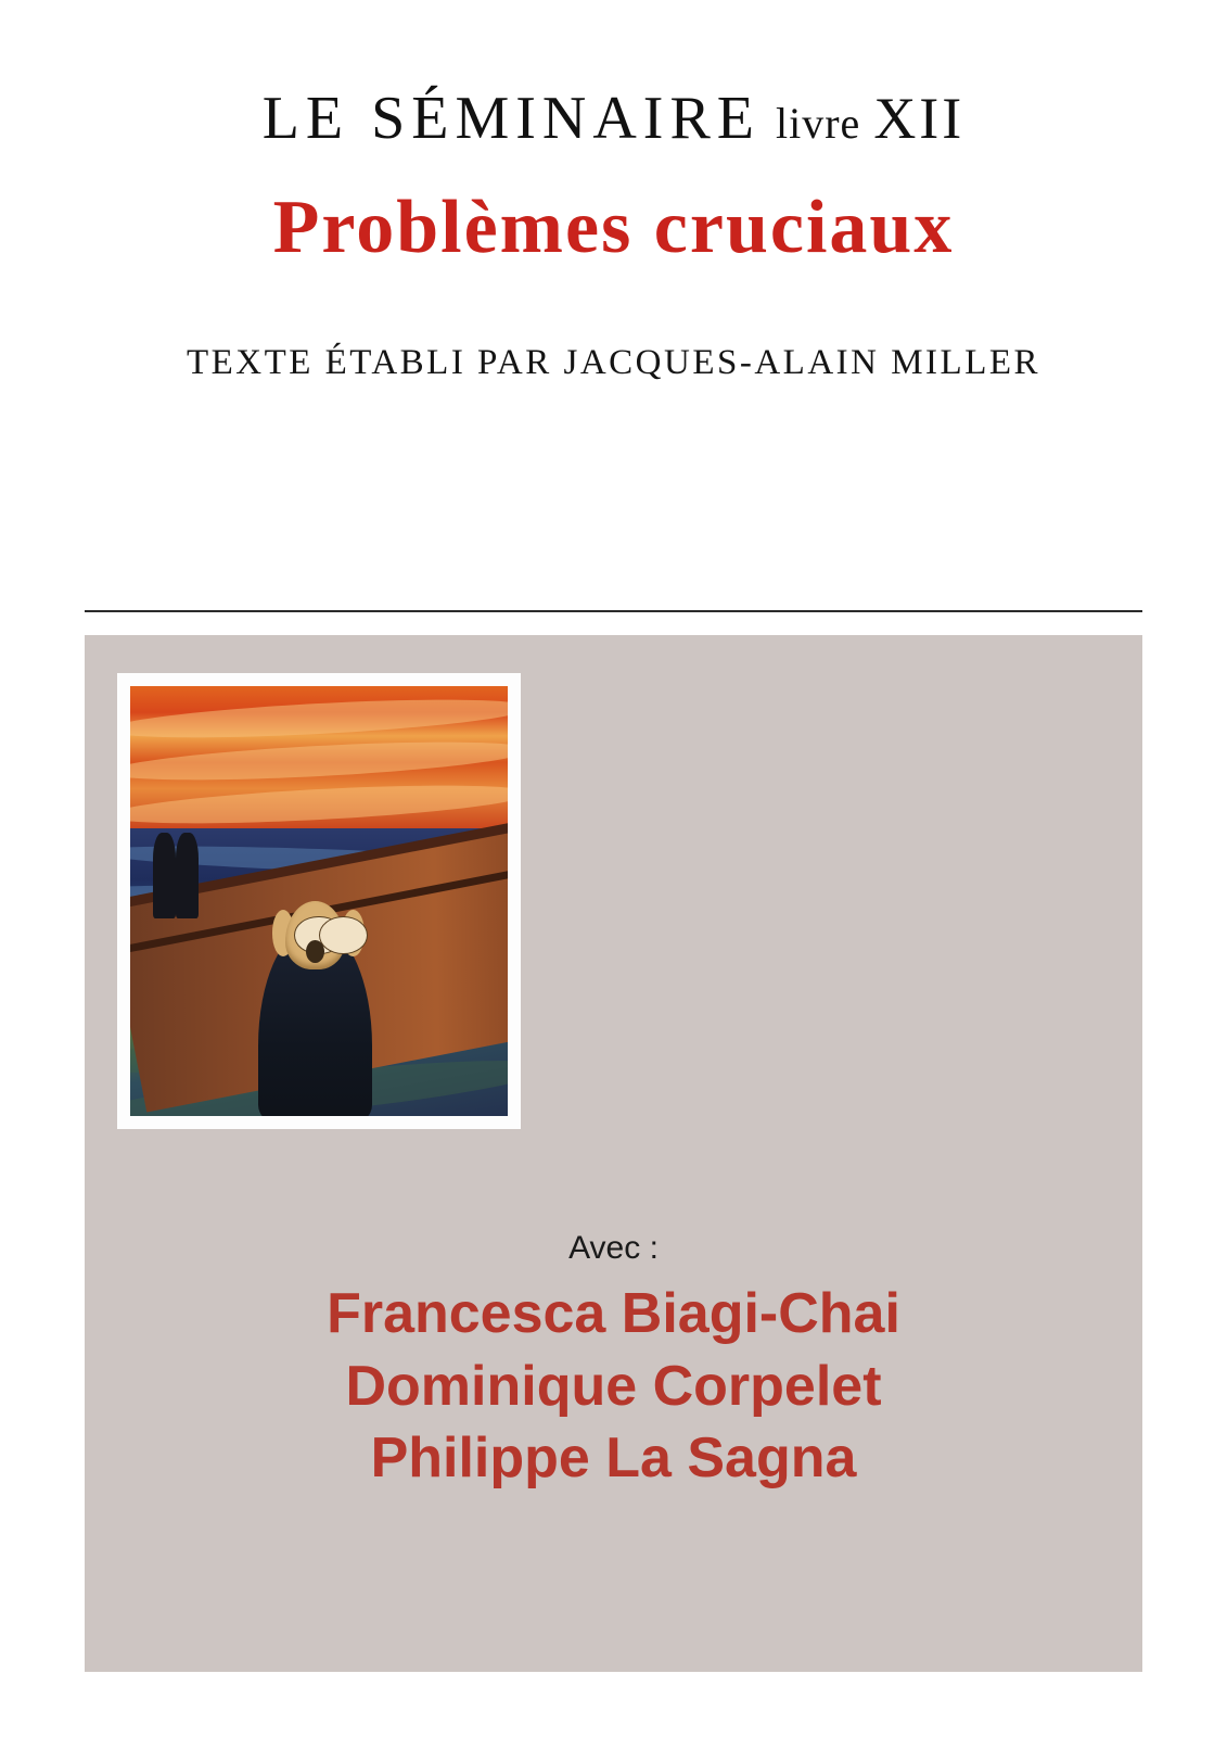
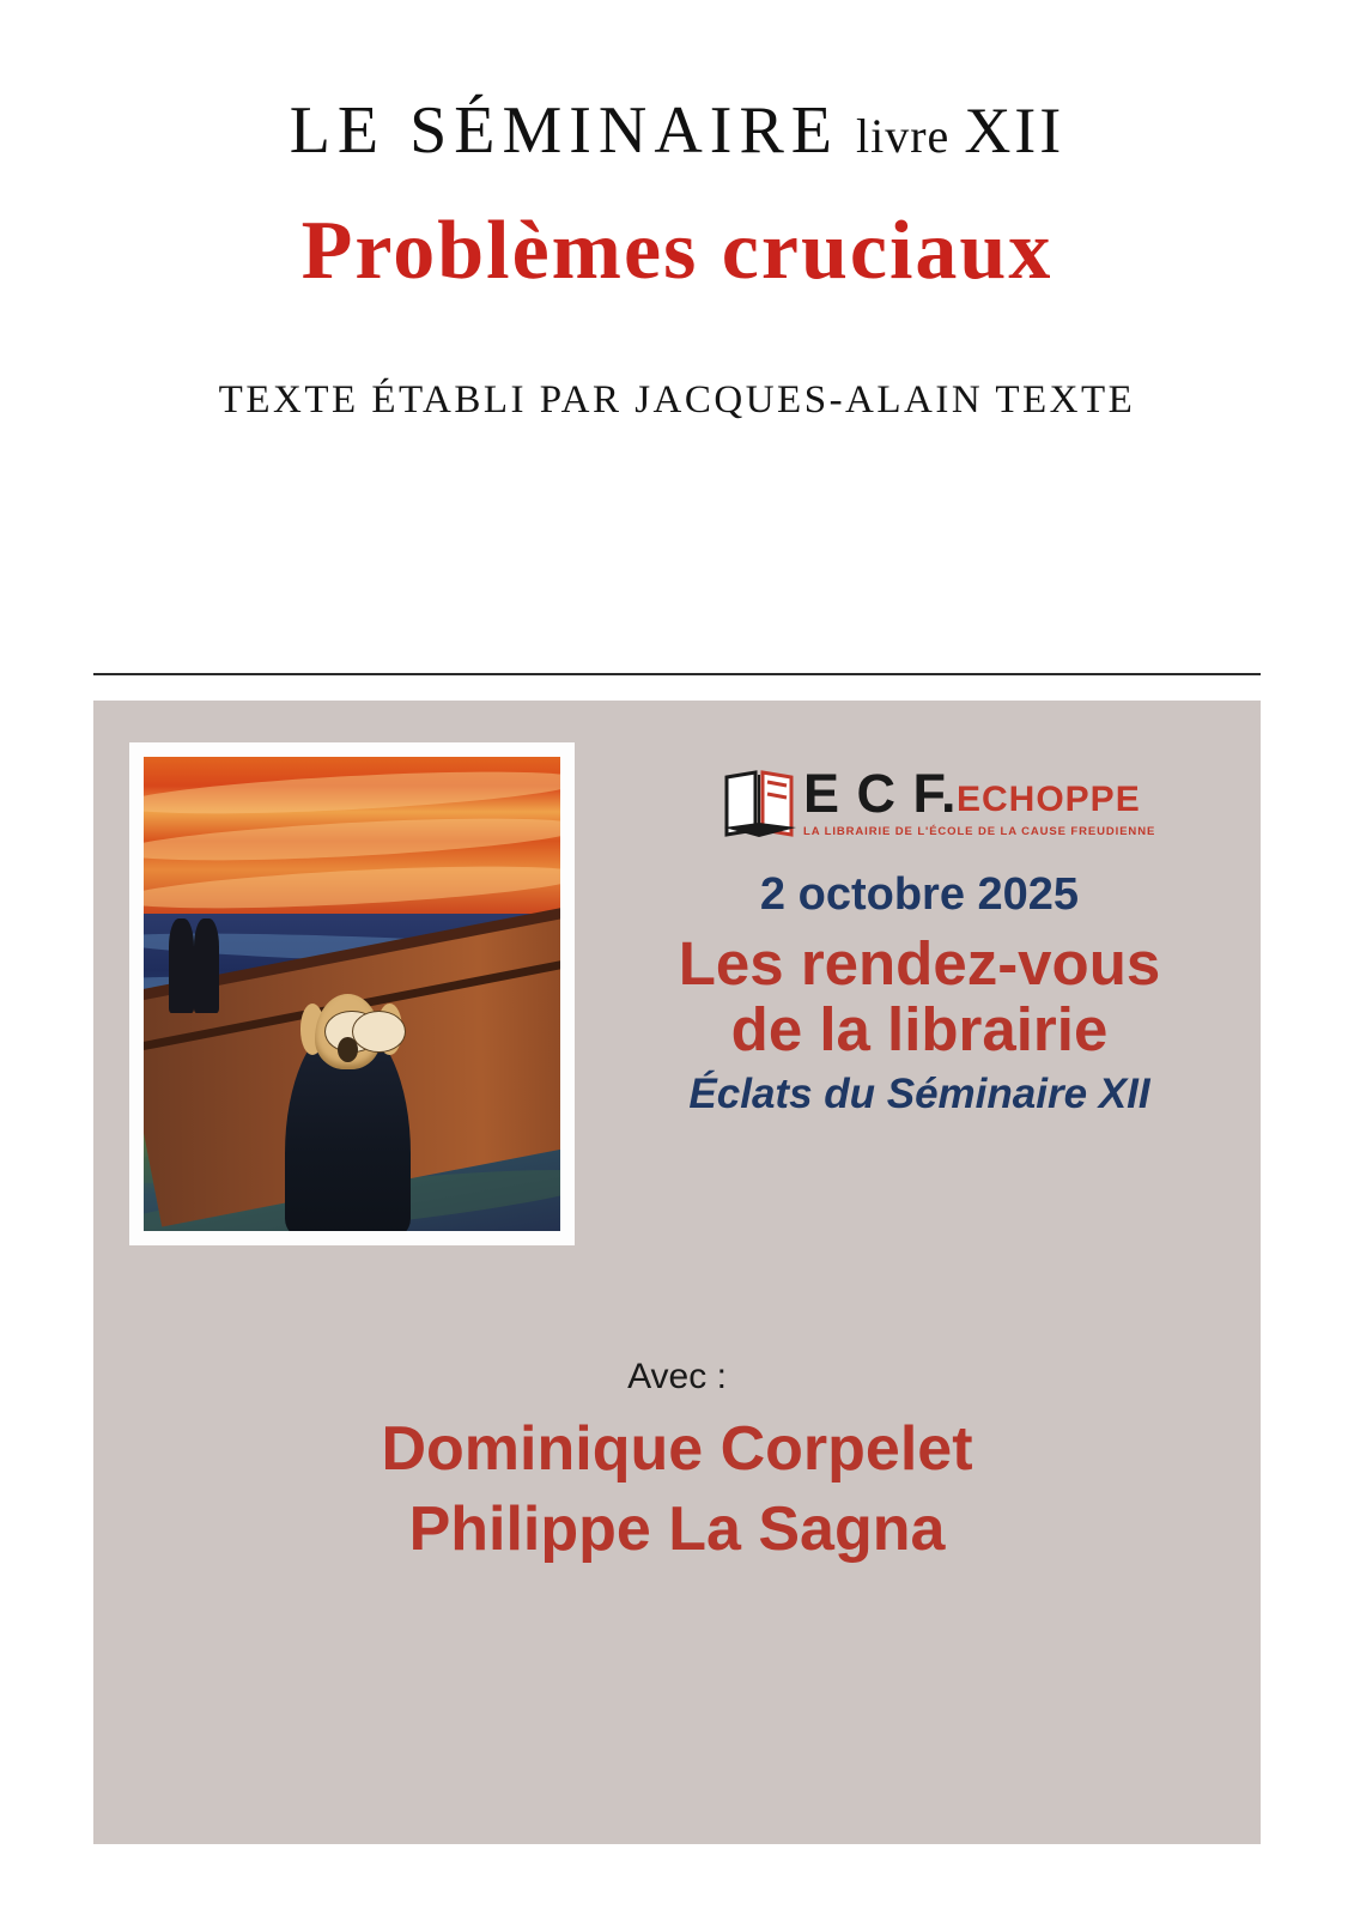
  LE SÉMINAIRE livre XII
  Problèmes cruciaux
- TEXTE ÉTABLI PAR JACQUES-ALAIN MILLER
+ TEXTE ÉTABLI PAR JACQUES-ALAIN TEXTE
+ E C F.
+ ECHOPPE
+ LA LIBRAIRIE DE L'ÉCOLE DE LA CAUSE FREUDIENNE
+ 2 octobre 2025
+ Les rendez-vous
+ de la librairie
+ Éclats du Séminaire XII
  Avec :
- Francesca Biagi-Chai
  Dominique Corpelet
  Philippe La Sagna
